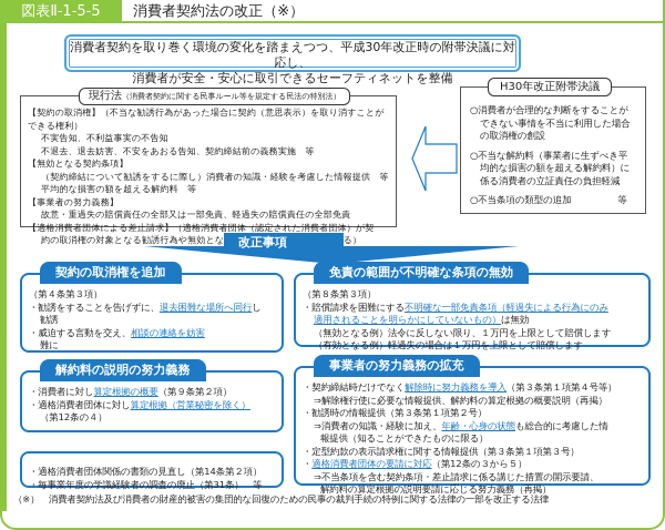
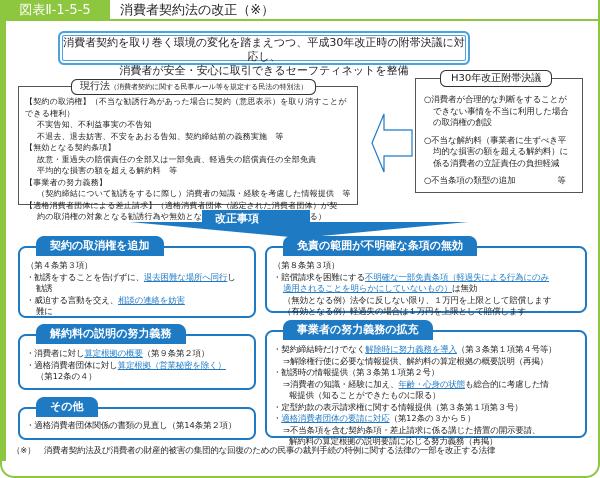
  図表Ⅱ-1-5-5
  消費者契約法の改正（※）
  消費者契約を取り巻く環境の変化を踏まえつつ、平成30年改正時の附帯決議に対応し、
  消費者が安全・安心に取引できるセーフティネットを整備
  現行法（消費者契約に関する民事ルール等を規定する民法の特別法）
  【契約の取消権】（不当な勧誘行為があった場合に契約（意思表示）を取り消すことができる権利）
  不実告知、不利益事実の不告知
  不退去、退去妨害、不安をあおる告知、契約締結前の義務実施 等
  【無効となる契約条項】
- （契約締結について勧誘をするに際し）消費者の知識・経験を考慮した情報提供 等
+ 故意・重過失の賠償責任の全部又は一部免責、軽過失の賠償責任の全部免責
  平均的な損害の額を超える解約料 等
  【事業者の努力義務】
- 故意・重過失の賠償責任の全部又は一部免責、軽過失の賠償責任の全部免責
+ （契約締結について勧誘をするに際し）消費者の知識・経験を考慮した情報提供 等
  【適格消費者団体による差止請求】（適格消費者団体（認定された消費者団体）が契
  H30年改正附帯決議
  ○消費者が合理的な判断をすることが
  できない事情を不当に利用した場合
  の取消権の創設
  ○不当な解約料（事業者に生ずべき平
  均的な損害の額を超える解約料）に
  係る消費者の立証責任の負担軽減
  ○不当条項の類型の追加 等
  改正事項
  契約の取消権を追加
  （第４条第３項）
  ・勧誘をすることを告げずに、退去困難な場所へ同行し
  勧誘
  ・威迫する言動を交え、相談の連絡を妨害
  難に
  免責の範囲が不明確な条項の無効
  （第８条第３項）
  ・賠償請求を困難にする不明確な一部免責条項（軽過失による行為にのみ
  適用されることを明らかにしていないもの）は無効
  （無効となる例）法令に反しない限り、１万円を上限として賠償します
  （有効となる例）軽過失の場合は１万円を上限として賠償します
  解約料の説明の努力義務
  ・消費者に対し算定根拠の概要（第９条第２項）
  ・適格消費者団体に対し算定根拠（営業秘密を除く）
  （第12条の４）
  事業者の努力義務の拡充
  ・契約締結時だけでなく解除時に努力義務を導入（第３条第１項第４号等）
  ⇒解除権行使に必要な情報提供、解約料の算定根拠の概要説明（再掲）
  ・勧誘時の情報提供（第３条第１項第２号）
  ⇒消費者の知識・経験に加え、年齢・心身の状態も総合的に考慮した情
  報提供（知ることができたものに限る）
  ・定型約款の表示請求権に関する情報提供（第３条第１項第３号）
  ・適格消費者団体の要請に対応（第12条の３から５）
  ⇒不当条項を含む契約条項・差止請求に係る講じた措置の開示要請、
  解約料の算定根拠の説明要請に応じる努力義務（再掲）
+ その他
  ・適格消費者団体関係の書類の見直し（第14条第２項）
- ・毎事業年度の学識経験者の調査の廃止（第31条） 等
  （※） 消費者契約法及び消費者の財産的被害の集団的な回復のための民事の裁判手続の特例に関する法律の一部を改正する法律
